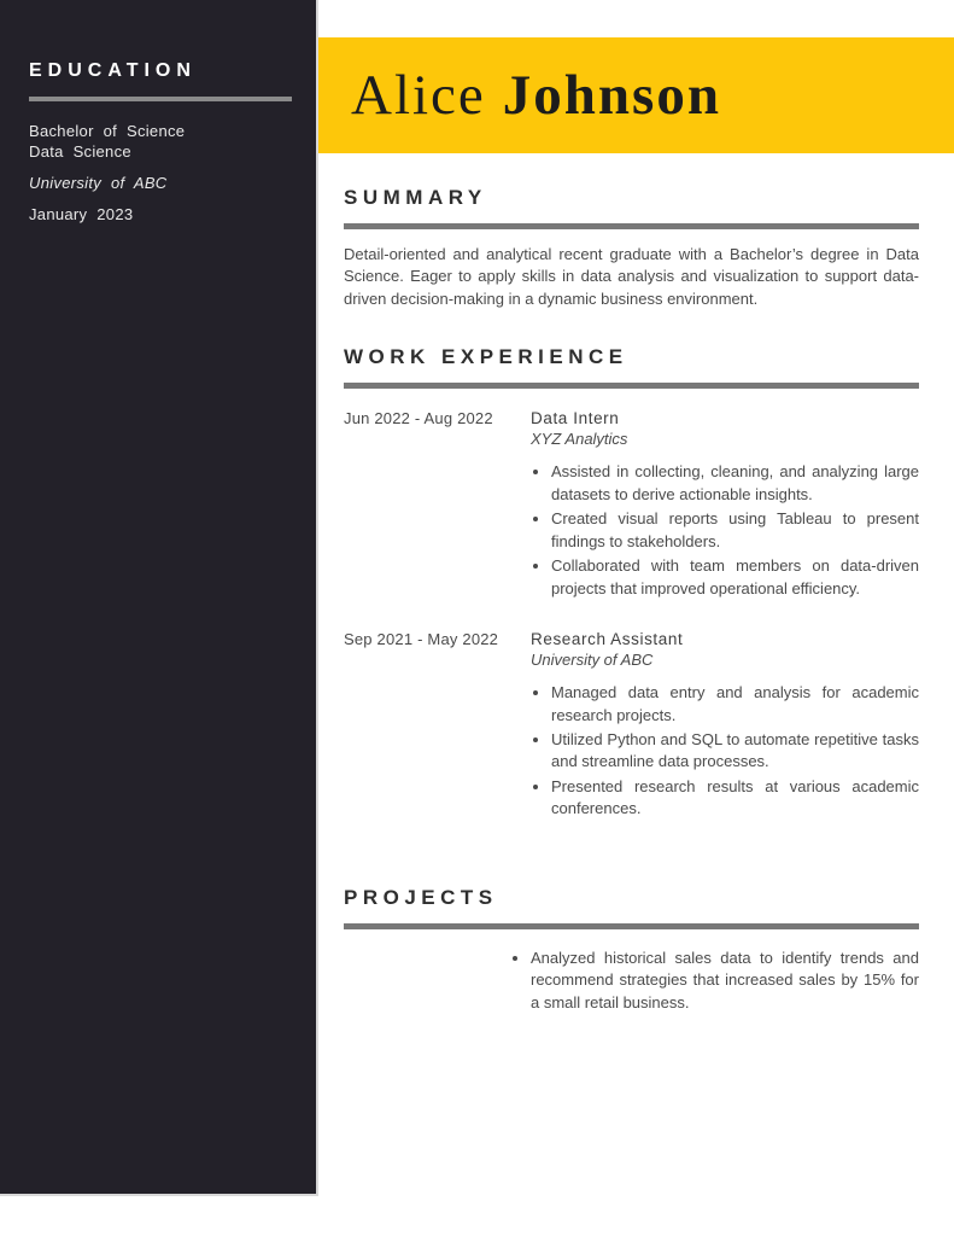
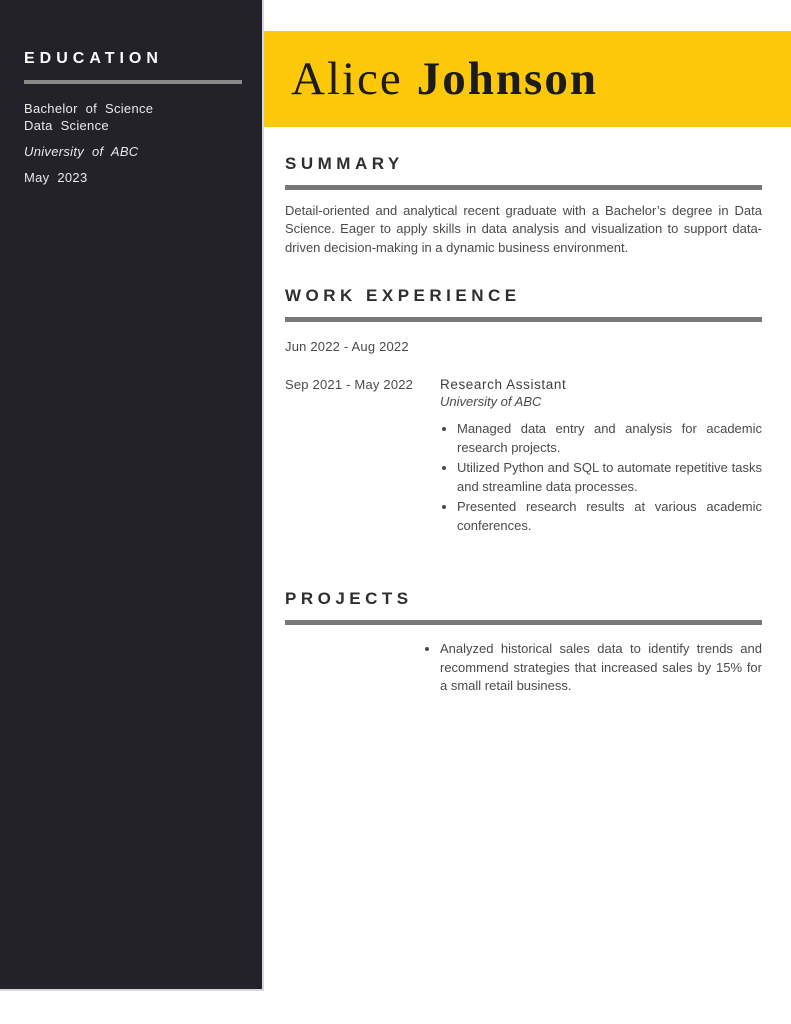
  EDUCATION
  Bachelor of Science
  Data Science
  University of ABC
- January 2023
+ May 2023
  Alice Johnson
  SUMMARY
  Detail-oriented and analytical recent graduate with a Bachelor’s degree in Data Science. Eager to apply skills in data analysis and visualization to support data-driven decision-making in a dynamic business environment.
  WORK EXPERIENCE
  Jun 2022 - Aug 2022
- Data Intern
- XYZ Analytics
- Assisted in collecting, cleaning, and analyzing large datasets to derive actionable insights.
- Created visual reports using Tableau to present findings to stakeholders.
- Collaborated with team members on data-driven projects that improved operational efficiency.
  Sep 2021 - May 2022
  Research Assistant
  University of ABC
  Managed data entry and analysis for academic research projects.
  Utilized Python and SQL to automate repetitive tasks and streamline data processes.
  Presented research results at various academic conferences.
  PROJECTS
  Analyzed historical sales data to identify trends and recommend strategies that increased sales by 15% for a small retail business.
